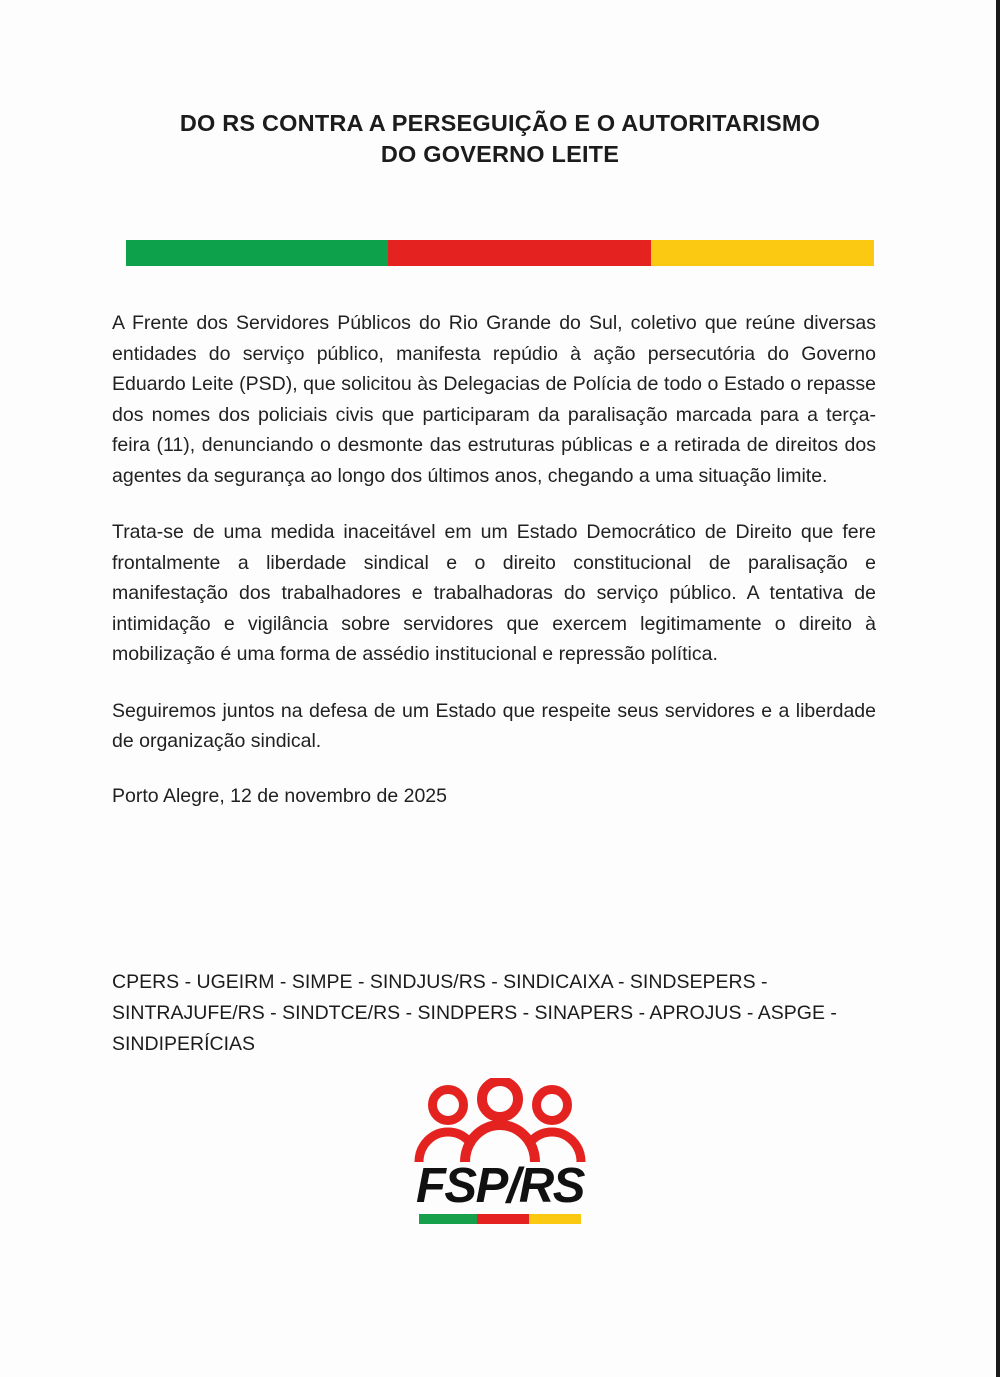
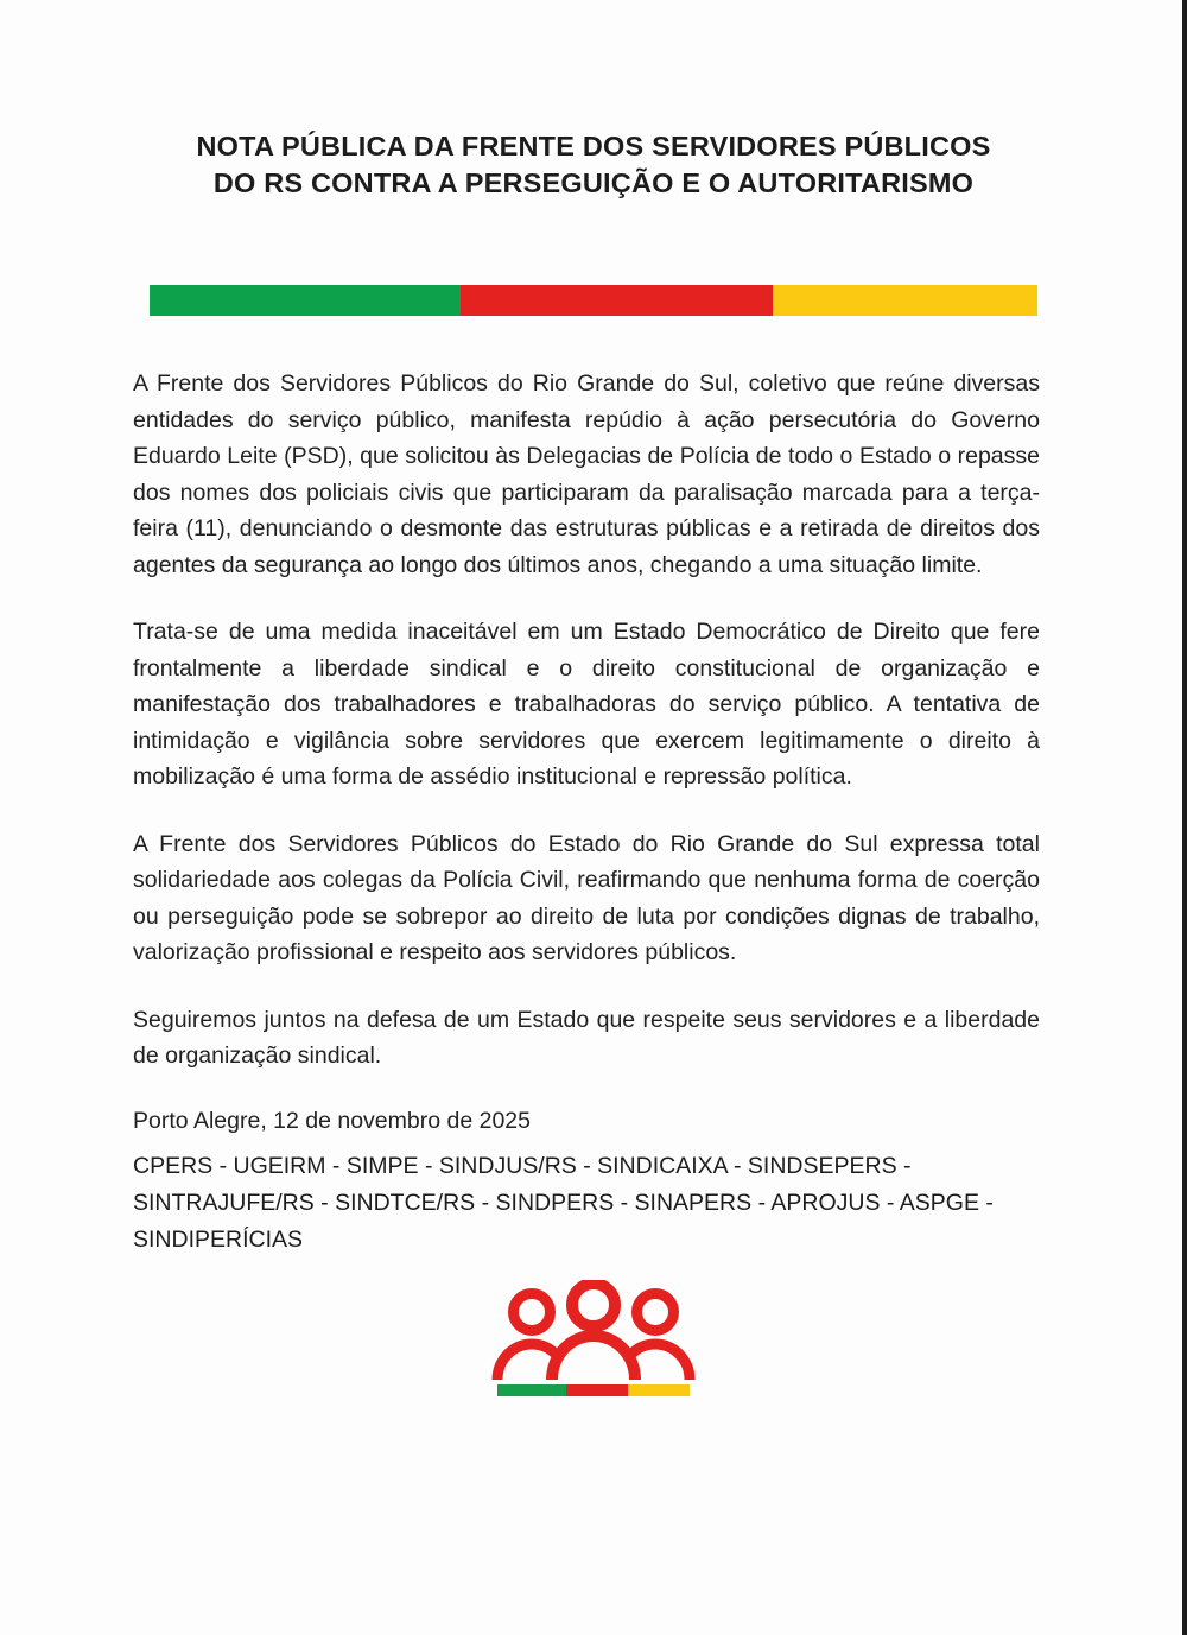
+ NOTA PÚBLICA DA FRENTE DOS SERVIDORES PÚBLICOS
  DO RS CONTRA A PERSEGUIÇÃO E O AUTORITARISMO
- DO GOVERNO LEITE
  A Frente dos Servidores Públicos do Rio Grande do Sul, coletivo que reúne diversas entidades do serviço público, manifesta repúdio à ação persecutória do Governo Eduardo Leite (PSD), que solicitou às Delegacias de Polícia de todo o Estado o repasse dos nomes dos policiais civis que participaram da paralisação marcada para a terça-feira (11), denunciando o desmonte das estruturas públicas e a retirada de direitos dos agentes da segurança ao longo dos últimos anos, chegando a uma situação limite.
- Trata-se de uma medida inaceitável em um Estado Democrático de Direito que fere frontalmente a liberdade sindical e o direito constitucional de paralisação e manifestação dos trabalhadores e trabalhadoras do serviço público. A tentativa de intimidação e vigilância sobre servidores que exercem legitimamente o direito à mobilização é uma forma de assédio institucional e repressão política.
+ Trata-se de uma medida inaceitável em um Estado Democrático de Direito que fere frontalmente a liberdade sindical e o direito constitucional de organização e manifestação dos trabalhadores e trabalhadoras do serviço público. A tentativa de intimidação e vigilância sobre servidores que exercem legitimamente o direito à mobilização é uma forma de assédio institucional e repressão política.
+ A Frente dos Servidores Públicos do Estado do Rio Grande do Sul expressa total solidariedade aos colegas da Polícia Civil, reafirmando que nenhuma forma de coerção ou perseguição pode se sobrepor ao direito de luta por condições dignas de trabalho, valorização profissional e respeito aos servidores públicos.
  Seguiremos juntos na defesa de um Estado que respeite seus servidores e a liberdade de organização sindical.
  Porto Alegre, 12 de novembro de 2025
  CPERS - UGEIRM - SIMPE - SINDJUS/RS - SINDICAIXA - SINDSEPERS - SINTRAJUFE/RS - SINDTCE/RS - SINDPERS - SINAPERS - APROJUS - ASPGE - SINDIPERÍCIAS
- FSP/RS
